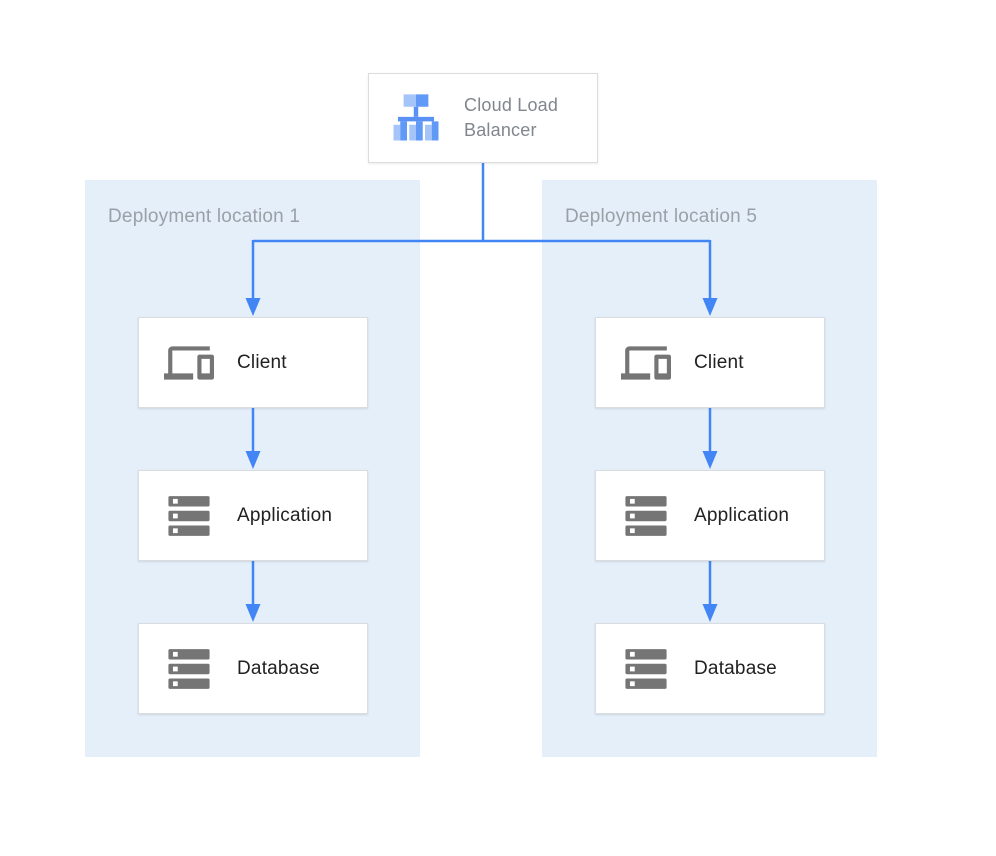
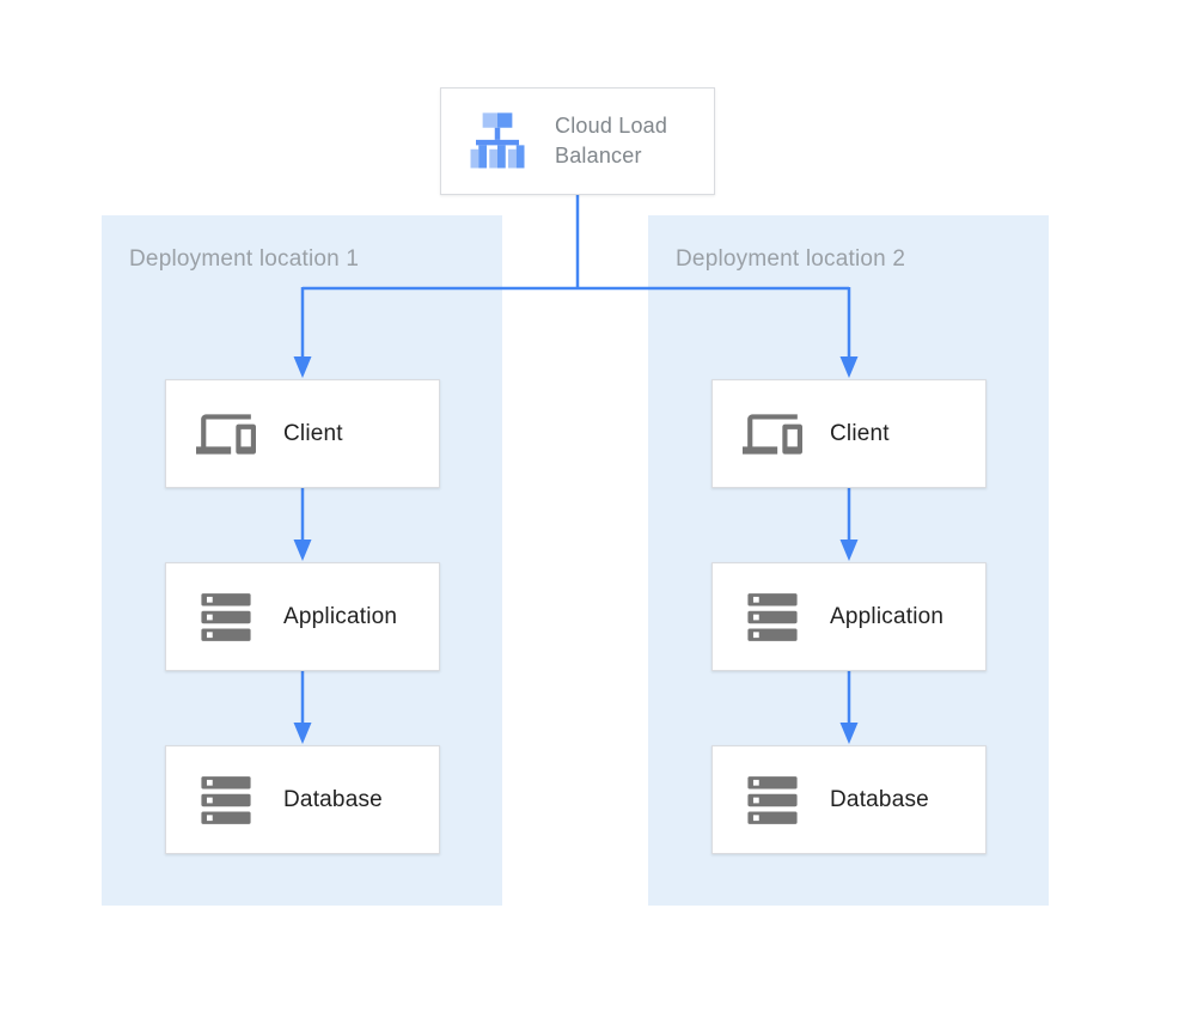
  Deployment location 1
- Deployment location 5
+ Deployment location 2
  Cloud Load Balancer
  Client
  Application
  Database
  Client
  Application
  Database
